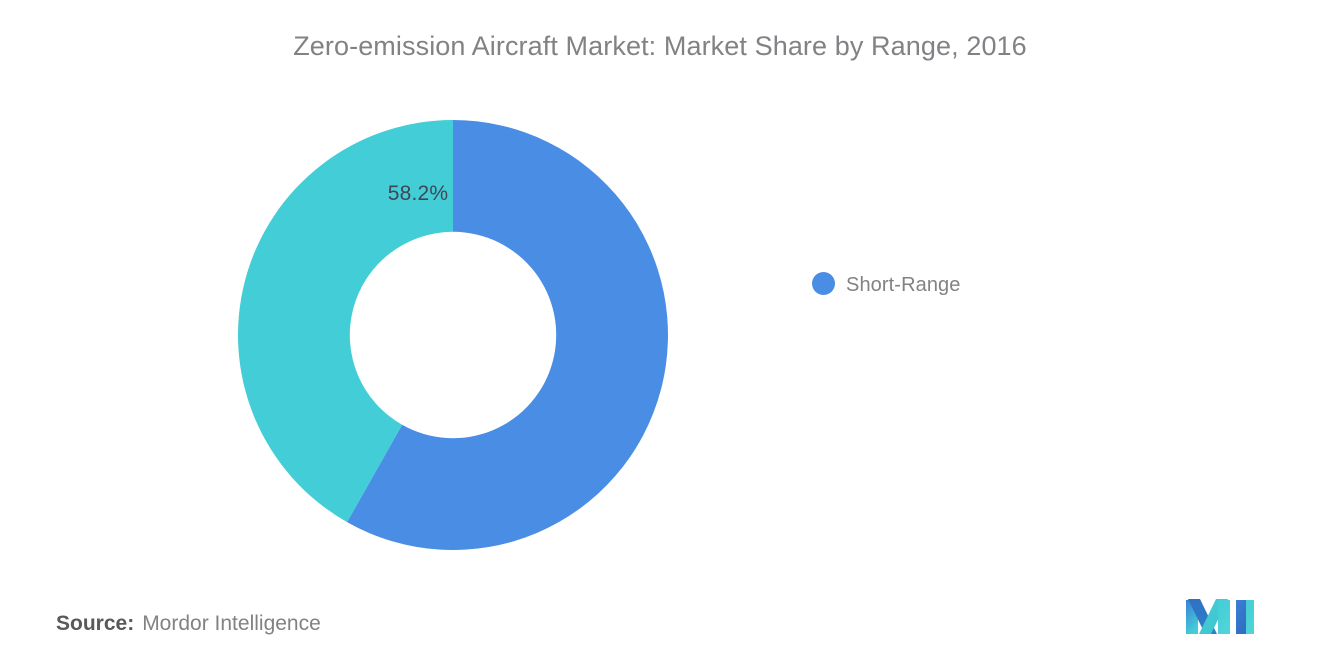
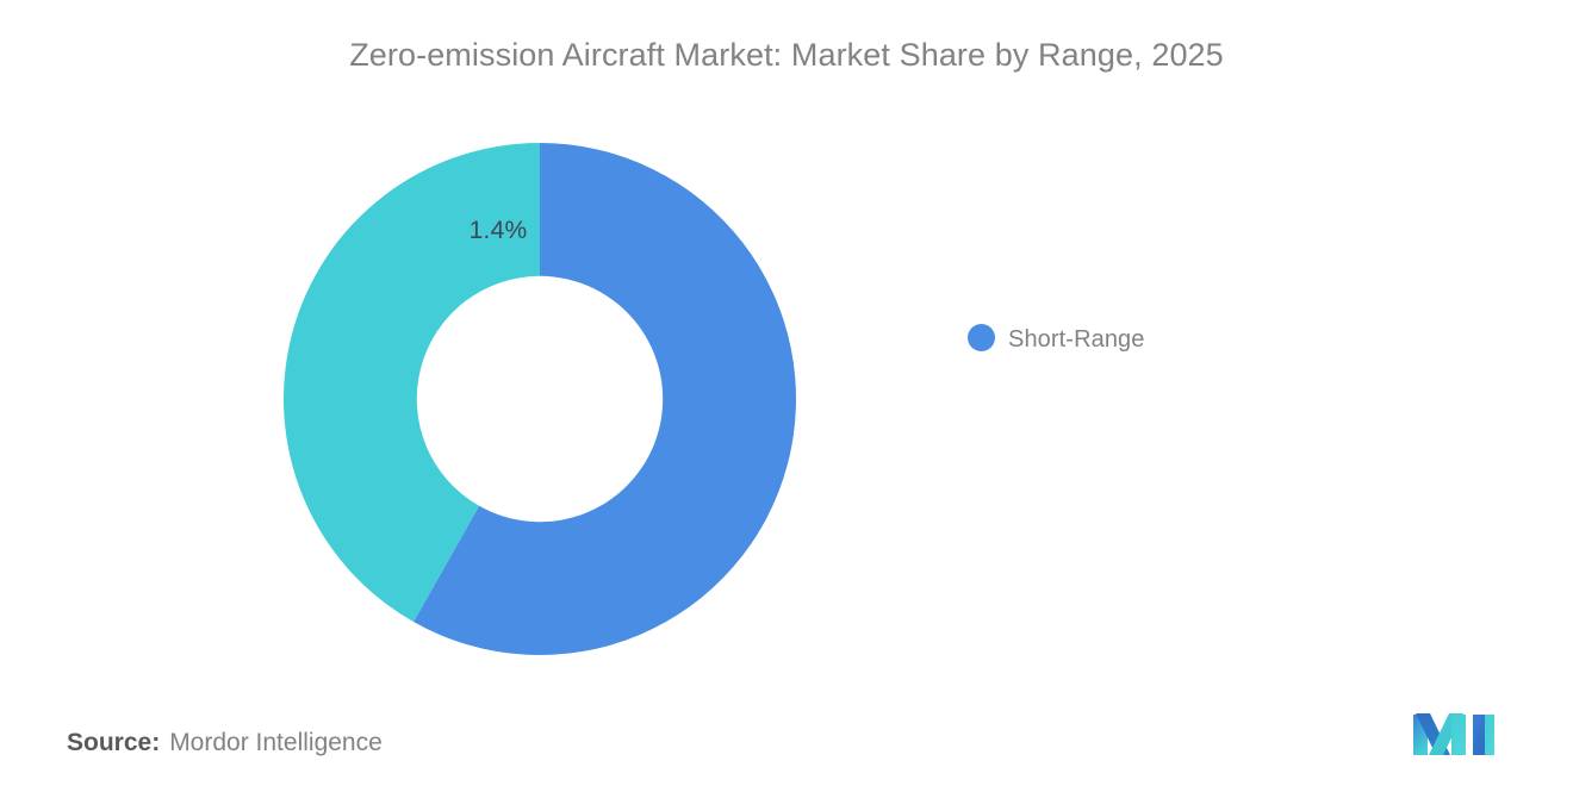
- Zero-emission Aircraft Market: Market Share by Range, 2016
+ Zero-emission Aircraft Market: Market Share by Range, 2025
- 58.2%
+ 1.4%
  Short-Range
  Source: Mordor Intelligence
